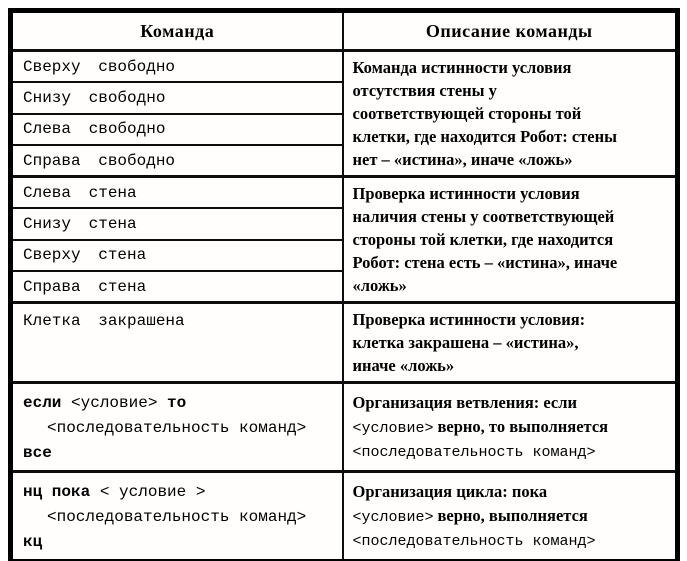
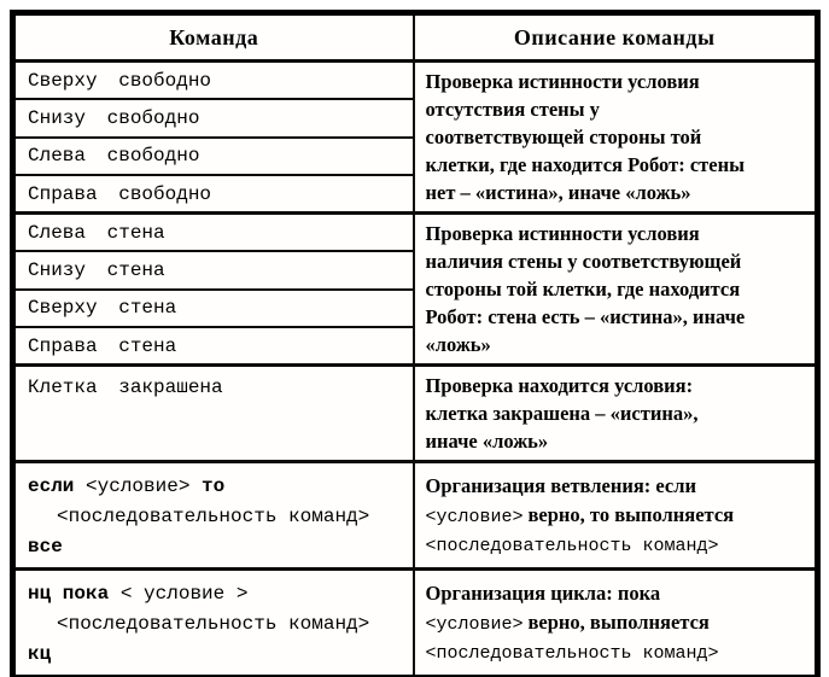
  Команда	Описание команды
- Сверху свободно	Команда истинности условия отсутствия стены у соответствующей стороны той клетки, где находится Робот: стены нет – «истина», иначе «ложь»
+ Сверху свободно	Проверка истинности условия отсутствия стены у соответствующей стороны той клетки, где находится Робот: стены нет – «истина», иначе «ложь»
  Снизу свободно
  Слева свободно
  Справа свободно
  Слева стена	Проверка истинности условия наличия стены у соответствующей стороны той клетки, где находится Робот: стена есть – «истина», иначе «ложь»
  Снизу стена
  Сверху стена
  Справа стена
- Клетка закрашена	Проверка истинности условия: клетка закрашена – «истина», иначе «ложь»
+ Клетка закрашена	Проверка находится условия: клетка закрашена – «истина», иначе «ложь»
  если <условие> то <последовательность команд> все	Организация ветвления: если <условие> верно, то выполняется <последовательность команд>
  нц пока < условие > <последовательность команд> кц	Организация цикла: пока <условие> верно, выполняется <последовательность команд>
